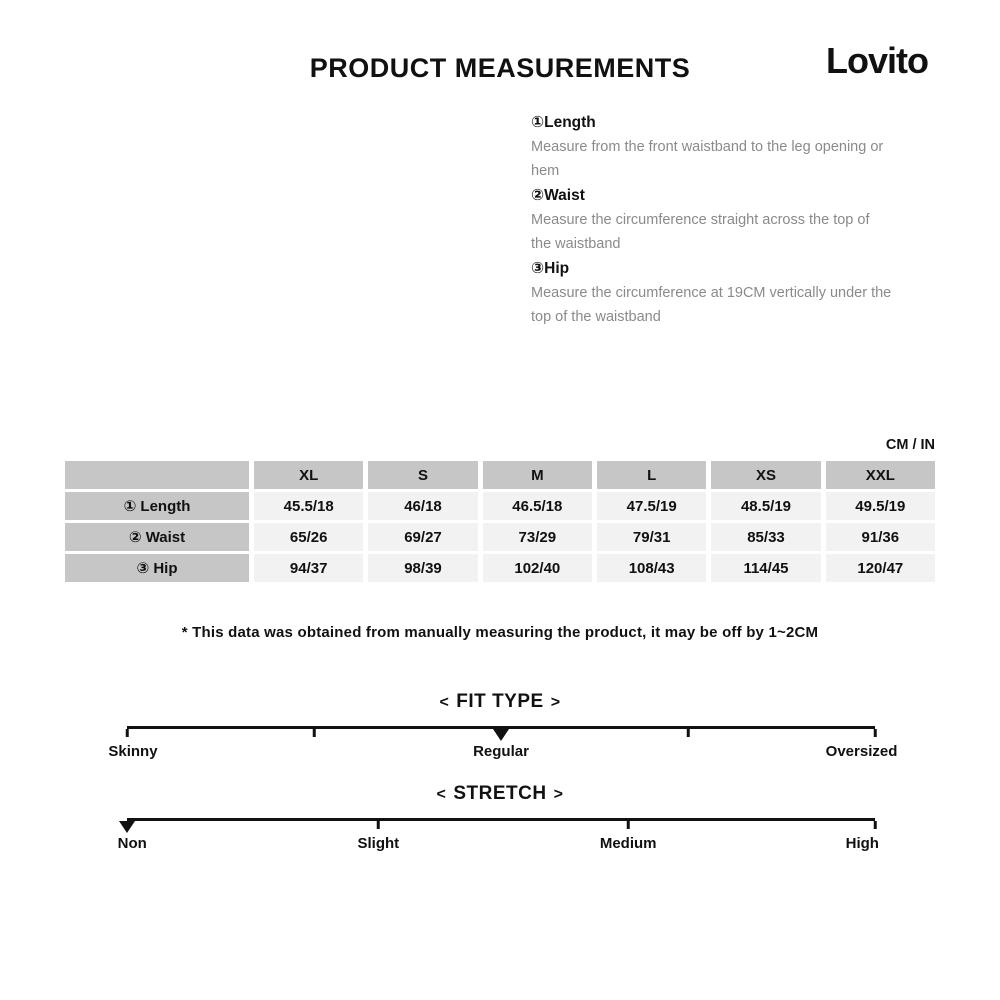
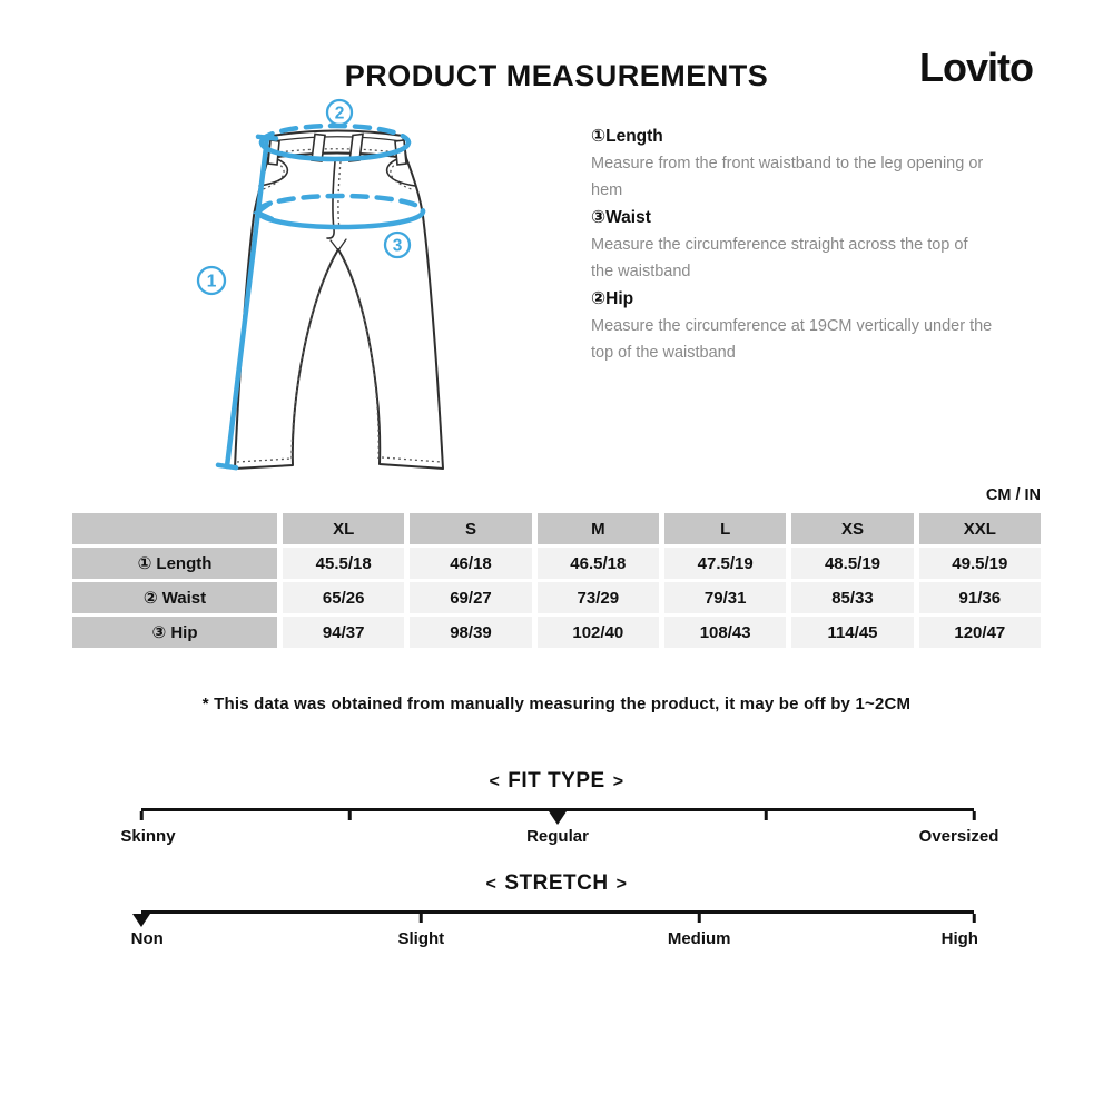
  PRODUCT MEASUREMENTS
  Lovito
+ 1
+ 2
+ 3
  ①Length
  Measure from the front waistband to the leg opening or hem
- ②Waist
+ ③Waist
  Measure the circumference straight across the top of the waistband
- ③Hip
+ ②Hip
  Measure the circumference at 19CM vertically under the top of the waistband
  CM / IN
  XL
  S
  M
  L
  XS
  XXL
  ① Length
  45.5/18
  46/18
  46.5/18
  47.5/19
  48.5/19
  49.5/19
  ② Waist
  65/26
  69/27
  73/29
  79/31
  85/33
  91/36
  ③ Hip
  94/37
  98/39
  102/40
  108/43
  114/45
  120/47
  * This data was obtained from manually measuring the product, it may be off by 1~2CM
  < FIT TYPE >
  Skinny
  Regular
  Oversized
  < STRETCH >
  Non
  Slight
  Medium
  High
